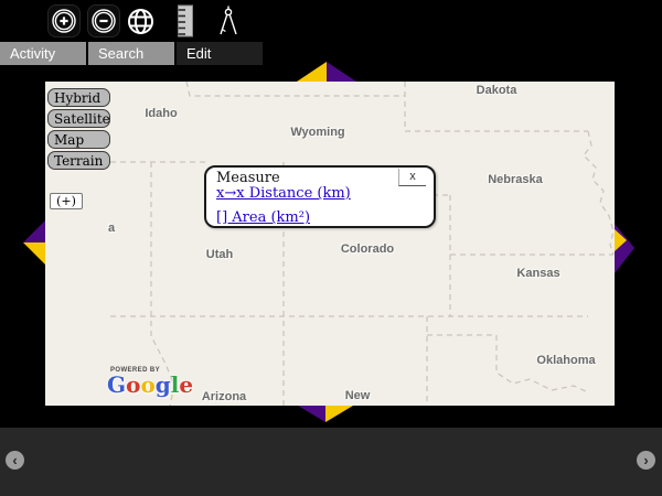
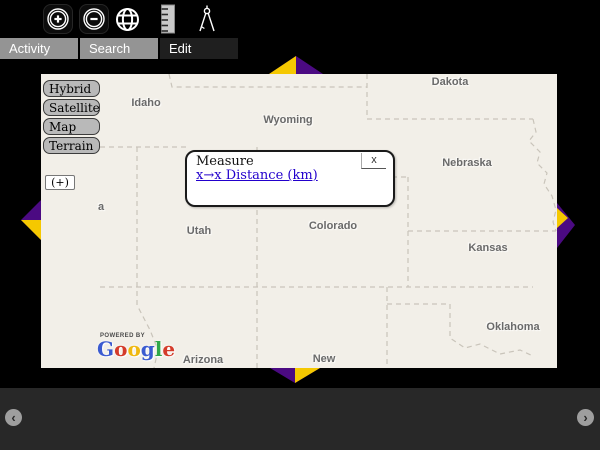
  Activity
  Search
  Edit
  Dakota
  Idaho
  Wyoming
  Nebraska
  a
  Utah
  Colorado
  Kansas
  Oklahoma
  Arizona
  New
  Hybrid
  Satellite
  Map
  Terrain
  (+)
  Measure
  x
  x→x Distance (km)
- [] Area (km²)
  Google
  ‹
  ›
